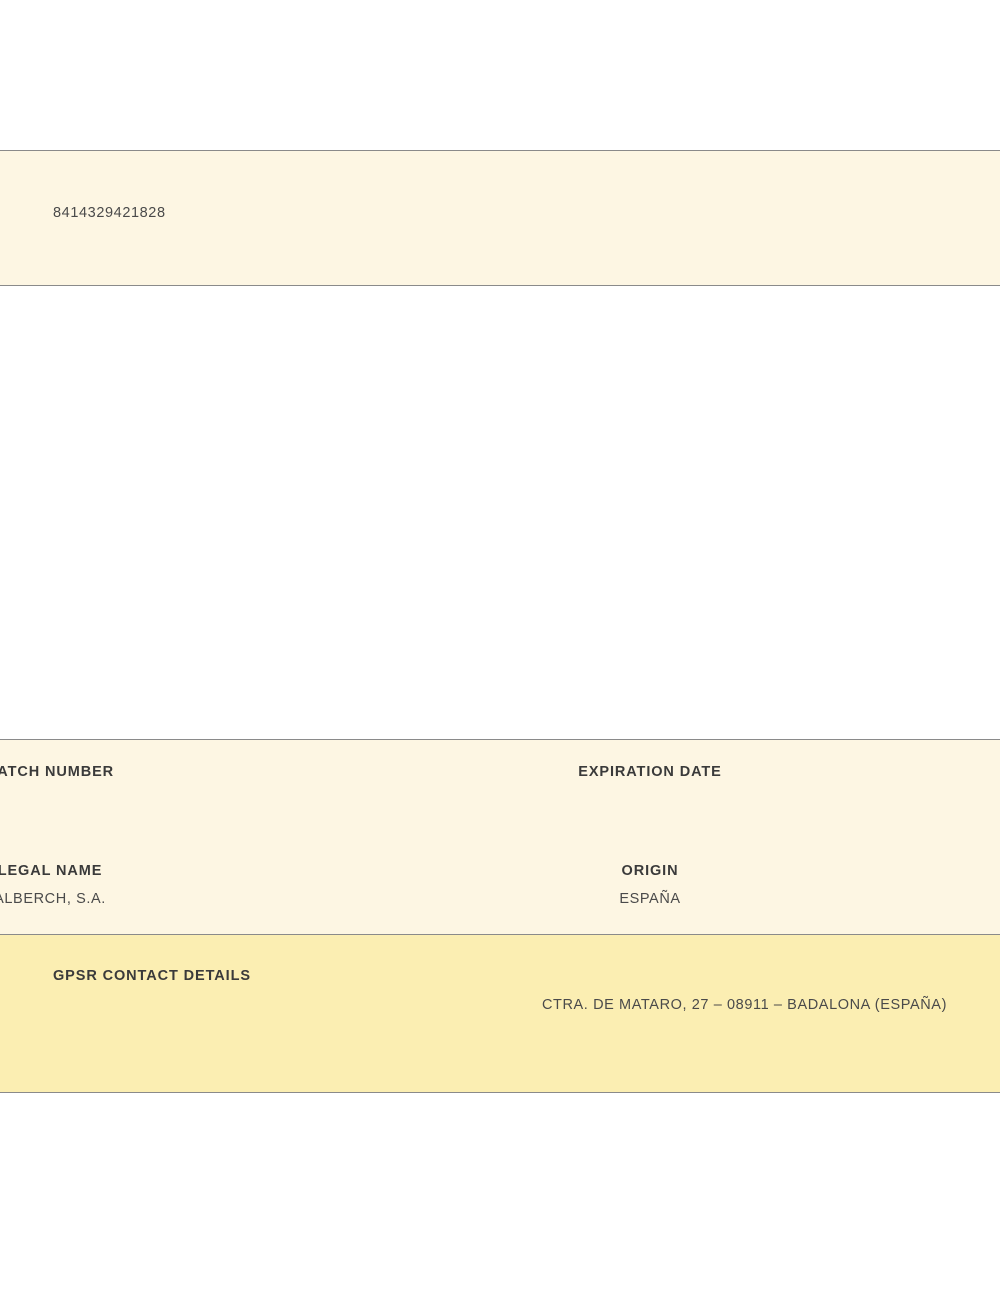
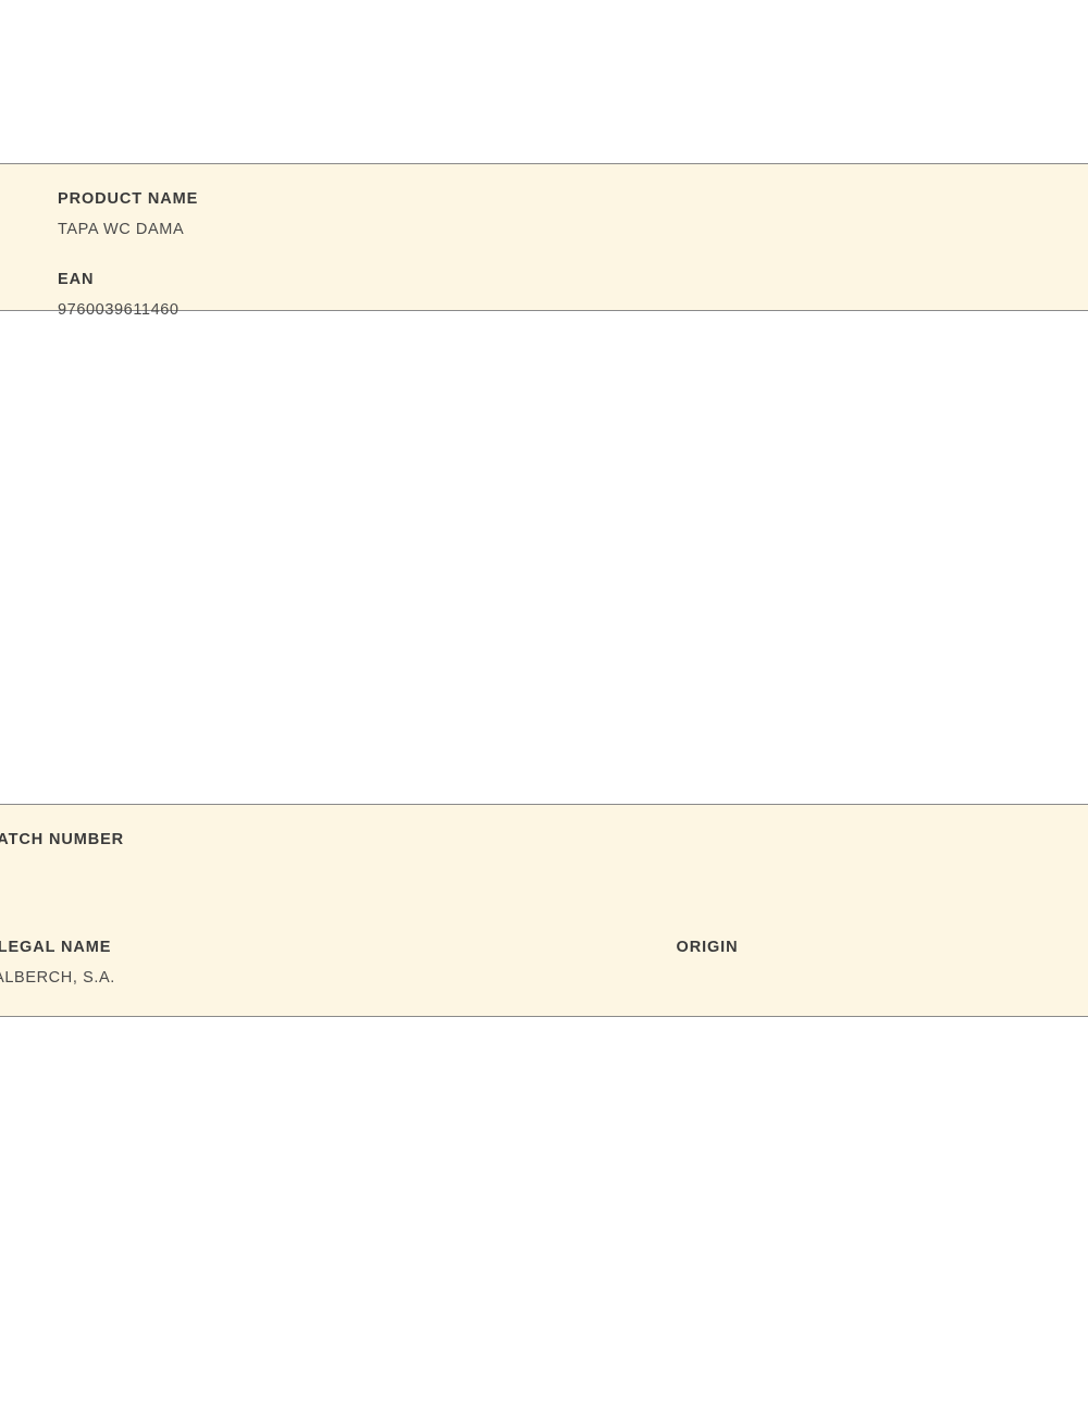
+ PRODUCT NAME
+ TAPA WC DAMA
+ EAN
- 8414329421828
+ 9760039611460
  ATCH NUMBER
- EXPIRATION DATE
  LEGAL NAME
  LBERCH, S.A.
  ORIGIN
- ESPAÑA
- GPSR CONTACT DETAILS
- CTRA. DE MATARO, 27 – 08911 – BADALONA (ESPAÑA)
